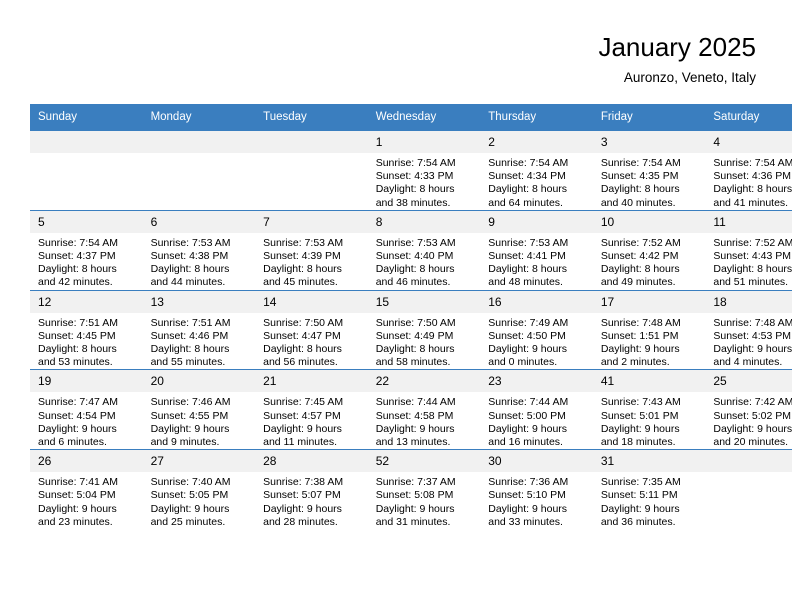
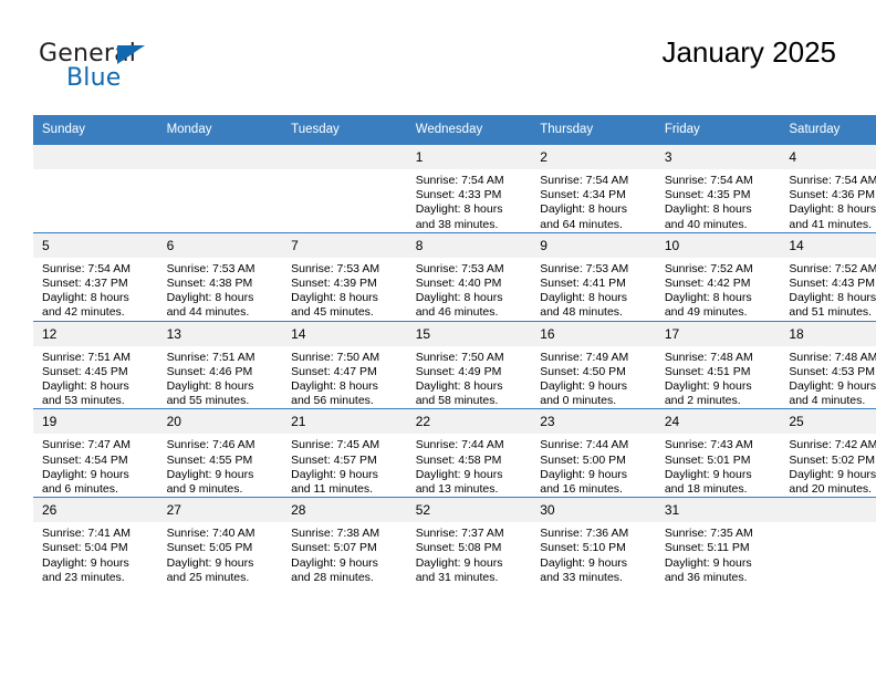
+ General
+ Blue
  January 2025
- Auronzo, Veneto, Italy
  Sunday	Monday	Tuesday	Wednesday	Thursday	Friday	Saturday
  			1Sunrise: 7:54 AMSunset: 4:33 PMDaylight: 8 hoursand 38 minutes.	2Sunrise: 7:54 AMSunset: 4:34 PMDaylight: 8 hoursand 64 minutes.	3Sunrise: 7:54 AMSunset: 4:35 PMDaylight: 8 hoursand 40 minutes.	4Sunrise: 7:54 AMSunset: 4:36 PMDaylight: 8 hoursand 41 minutes.
- 5Sunrise: 7:54 AMSunset: 4:37 PMDaylight: 8 hoursand 42 minutes.	6Sunrise: 7:53 AMSunset: 4:38 PMDaylight: 8 hoursand 44 minutes.	7Sunrise: 7:53 AMSunset: 4:39 PMDaylight: 8 hoursand 45 minutes.	8Sunrise: 7:53 AMSunset: 4:40 PMDaylight: 8 hoursand 46 minutes.	9Sunrise: 7:53 AMSunset: 4:41 PMDaylight: 8 hoursand 48 minutes.	10Sunrise: 7:52 AMSunset: 4:42 PMDaylight: 8 hoursand 49 minutes.	11Sunrise: 7:52 AMSunset: 4:43 PMDaylight: 8 hoursand 51 minutes.
+ 5Sunrise: 7:54 AMSunset: 4:37 PMDaylight: 8 hoursand 42 minutes.	6Sunrise: 7:53 AMSunset: 4:38 PMDaylight: 8 hoursand 44 minutes.	7Sunrise: 7:53 AMSunset: 4:39 PMDaylight: 8 hoursand 45 minutes.	8Sunrise: 7:53 AMSunset: 4:40 PMDaylight: 8 hoursand 46 minutes.	9Sunrise: 7:53 AMSunset: 4:41 PMDaylight: 8 hoursand 48 minutes.	10Sunrise: 7:52 AMSunset: 4:42 PMDaylight: 8 hoursand 49 minutes.	14Sunrise: 7:52 AMSunset: 4:43 PMDaylight: 8 hoursand 51 minutes.
- 12Sunrise: 7:51 AMSunset: 4:45 PMDaylight: 8 hoursand 53 minutes.	13Sunrise: 7:51 AMSunset: 4:46 PMDaylight: 8 hoursand 55 minutes.	14Sunrise: 7:50 AMSunset: 4:47 PMDaylight: 8 hoursand 56 minutes.	15Sunrise: 7:50 AMSunset: 4:49 PMDaylight: 8 hoursand 58 minutes.	16Sunrise: 7:49 AMSunset: 4:50 PMDaylight: 9 hoursand 0 minutes.	17Sunrise: 7:48 AMSunset: 1:51 PMDaylight: 9 hoursand 2 minutes.	18Sunrise: 7:48 AMSunset: 4:53 PMDaylight: 9 hoursand 4 minutes.
+ 12Sunrise: 7:51 AMSunset: 4:45 PMDaylight: 8 hoursand 53 minutes.	13Sunrise: 7:51 AMSunset: 4:46 PMDaylight: 8 hoursand 55 minutes.	14Sunrise: 7:50 AMSunset: 4:47 PMDaylight: 8 hoursand 56 minutes.	15Sunrise: 7:50 AMSunset: 4:49 PMDaylight: 8 hoursand 58 minutes.	16Sunrise: 7:49 AMSunset: 4:50 PMDaylight: 9 hoursand 0 minutes.	17Sunrise: 7:48 AMSunset: 4:51 PMDaylight: 9 hoursand 2 minutes.	18Sunrise: 7:48 AMSunset: 4:53 PMDaylight: 9 hoursand 4 minutes.
- 19Sunrise: 7:47 AMSunset: 4:54 PMDaylight: 9 hoursand 6 minutes.	20Sunrise: 7:46 AMSunset: 4:55 PMDaylight: 9 hoursand 9 minutes.	21Sunrise: 7:45 AMSunset: 4:57 PMDaylight: 9 hoursand 11 minutes.	22Sunrise: 7:44 AMSunset: 4:58 PMDaylight: 9 hoursand 13 minutes.	23Sunrise: 7:44 AMSunset: 5:00 PMDaylight: 9 hoursand 16 minutes.	41Sunrise: 7:43 AMSunset: 5:01 PMDaylight: 9 hoursand 18 minutes.	25Sunrise: 7:42 AMSunset: 5:02 PMDaylight: 9 hoursand 20 minutes.
+ 19Sunrise: 7:47 AMSunset: 4:54 PMDaylight: 9 hoursand 6 minutes.	20Sunrise: 7:46 AMSunset: 4:55 PMDaylight: 9 hoursand 9 minutes.	21Sunrise: 7:45 AMSunset: 4:57 PMDaylight: 9 hoursand 11 minutes.	22Sunrise: 7:44 AMSunset: 4:58 PMDaylight: 9 hoursand 13 minutes.	23Sunrise: 7:44 AMSunset: 5:00 PMDaylight: 9 hoursand 16 minutes.	24Sunrise: 7:43 AMSunset: 5:01 PMDaylight: 9 hoursand 18 minutes.	25Sunrise: 7:42 AMSunset: 5:02 PMDaylight: 9 hoursand 20 minutes.
  26Sunrise: 7:41 AMSunset: 5:04 PMDaylight: 9 hoursand 23 minutes.	27Sunrise: 7:40 AMSunset: 5:05 PMDaylight: 9 hoursand 25 minutes.	28Sunrise: 7:38 AMSunset: 5:07 PMDaylight: 9 hoursand 28 minutes.	52Sunrise: 7:37 AMSunset: 5:08 PMDaylight: 9 hoursand 31 minutes.	30Sunrise: 7:36 AMSunset: 5:10 PMDaylight: 9 hoursand 33 minutes.	31Sunrise: 7:35 AMSunset: 5:11 PMDaylight: 9 hoursand 36 minutes.
